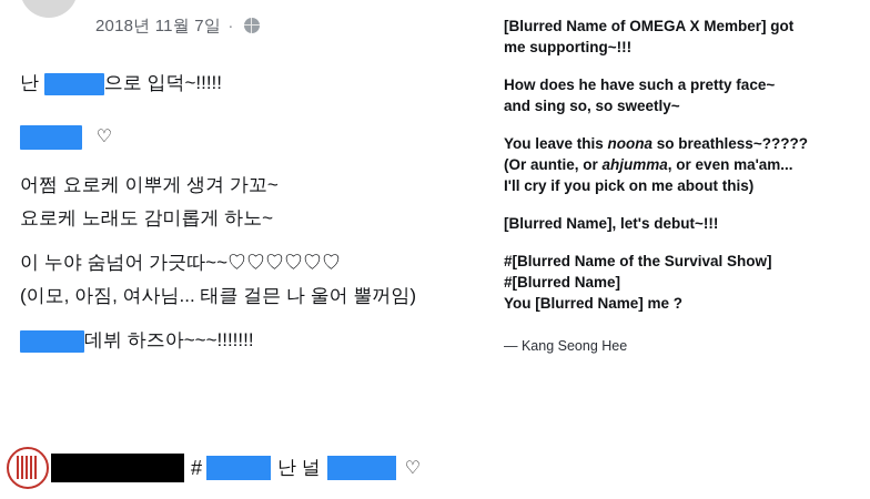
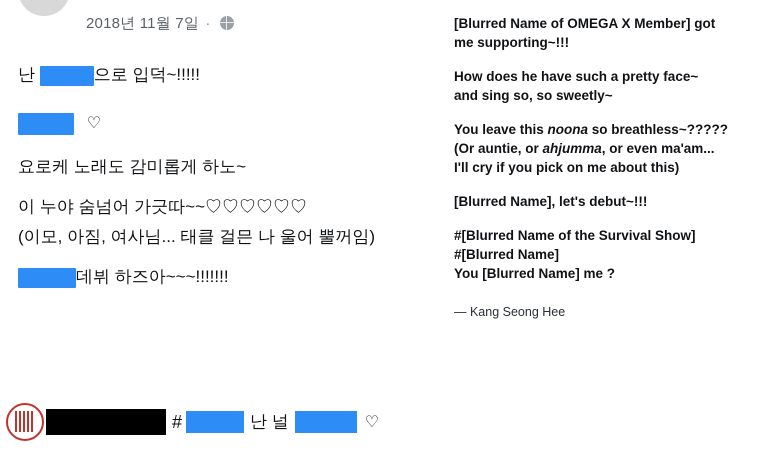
  2018년 11월 7일 ·
  난 으로 입덕~!!!!!
  ♡
- 어쩜 요로케 이뿌게 생겨 가꼬~
  요로케 노래도 감미롭게 하노~
  이 누야 숨넘어 가긋따~~♡♡♡♡♡♡
  (이모, 아짐, 여사님... 태클 걸믄 나 울어 뿔꺼임)
  데뷔 하즈아~~~!!!!!!!
  #
  난 널
  ♡
  [Blurred Name of OMEGA X Member] got
  me supporting~!!!
  How does he have such a pretty face~
  and sing so, so sweetly~
  You leave this noona so breathless~?????
  (Or auntie, or ahjumma, or even ma'am...
  I'll cry if you pick on me about this)
  [Blurred Name], let's debut~!!!
  #[Blurred Name of the Survival Show]
  #[Blurred Name]
  You [Blurred Name] me ?
  — Kang Seong Hee
